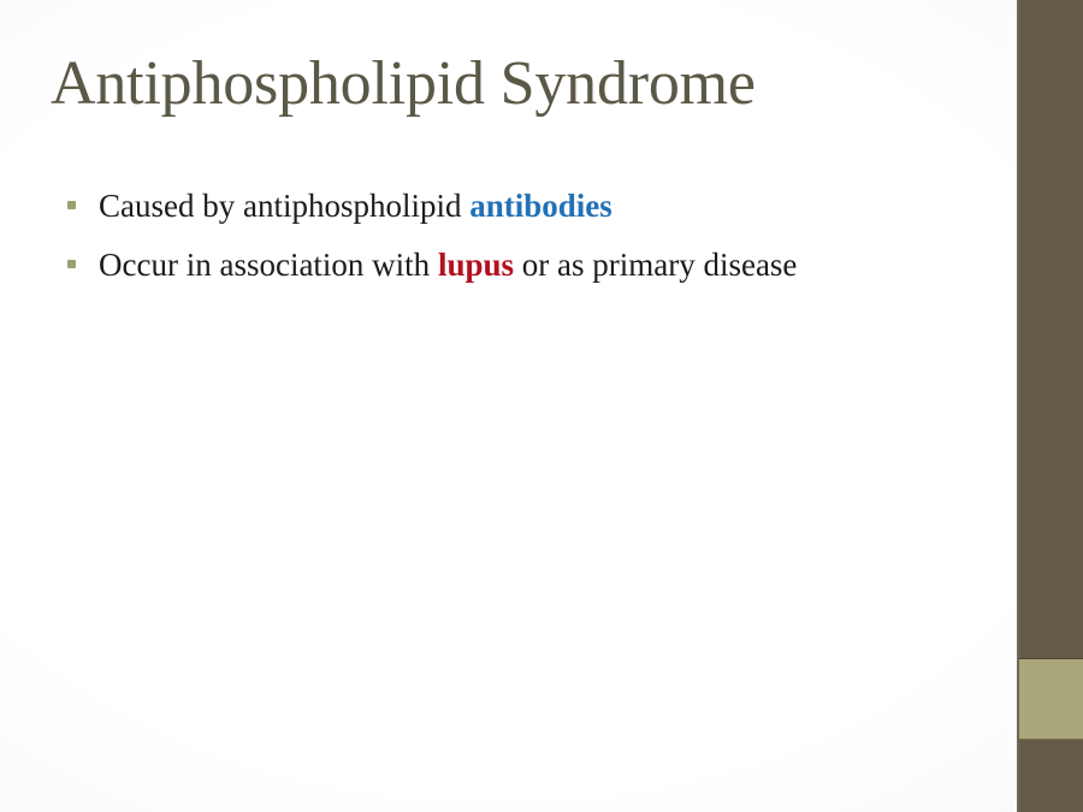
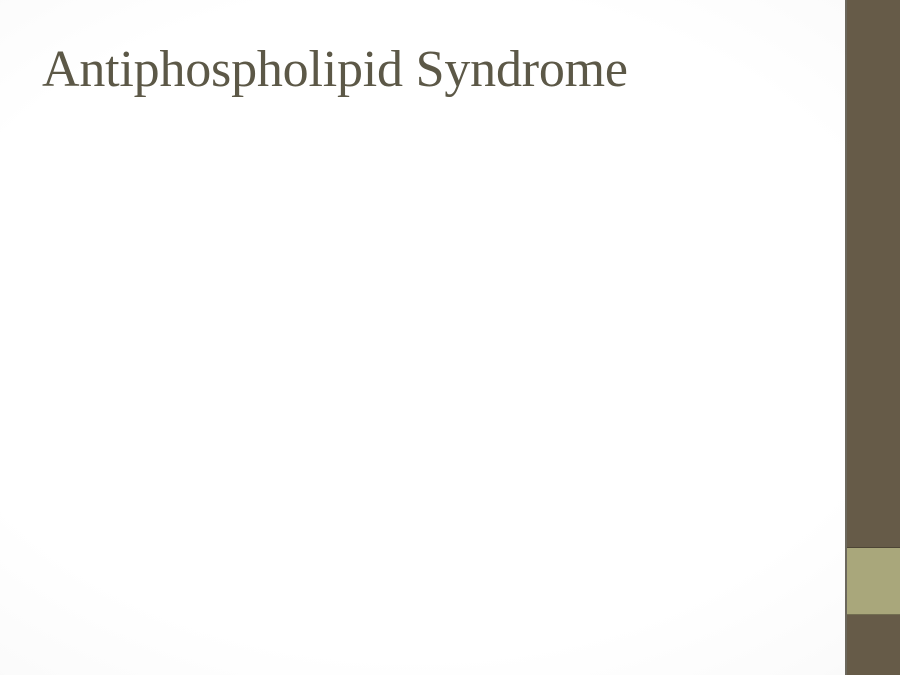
  Antiphospholipid Syndrome
- Caused by antiphospholipid antibodies
- Occur in association with lupus or as primary disease
